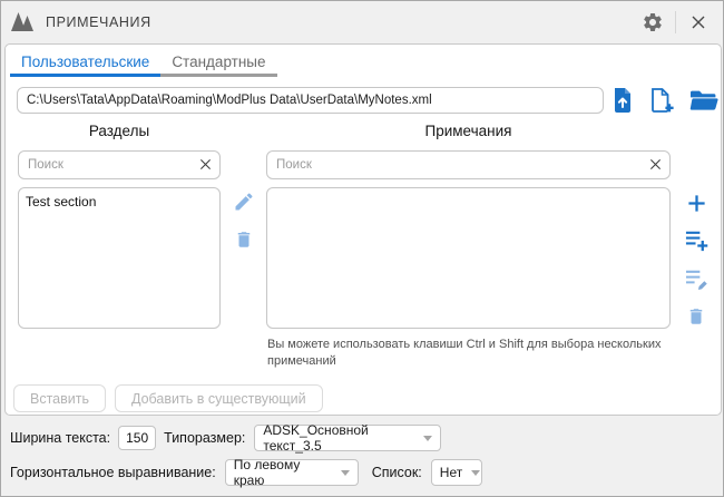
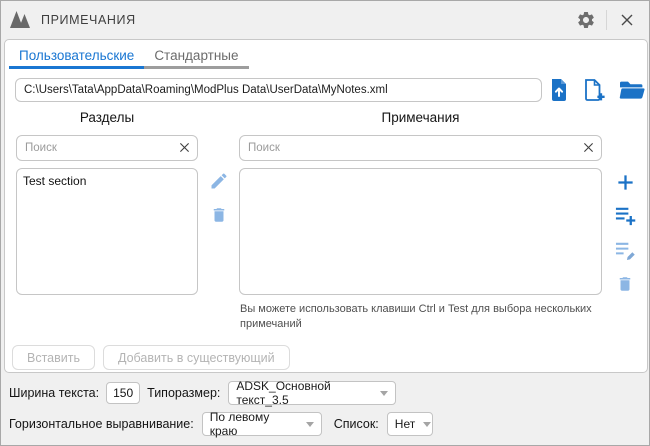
  ПРИМЕЧАНИЯ
  Пользовательские
  Стандартные
  C:\Users\Tata\AppData\Roaming\ModPlus Data\UserData\MyNotes.xml
  Разделы
  Примечания
  Поиск
  Поиск
  Test section
- Вы можете использовать клавиши Ctrl и Shift для выбора нескольких примечаний
+ Вы можете использовать клавиши Ctrl и Test для выбора нескольких примечаний
  Вставить
  Добавить в существующий
  Ширина текста:
  150
  Типоразмер:
  ADSK_Основной текст_3.5
  Горизонтальное выравнивание:
  По левому краю
  Список:
  Нет
